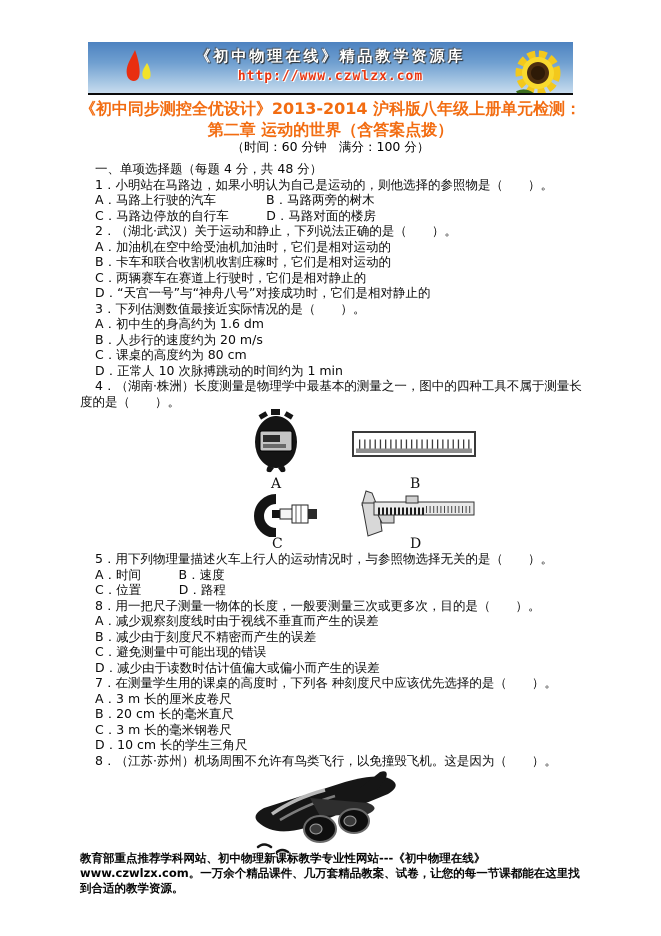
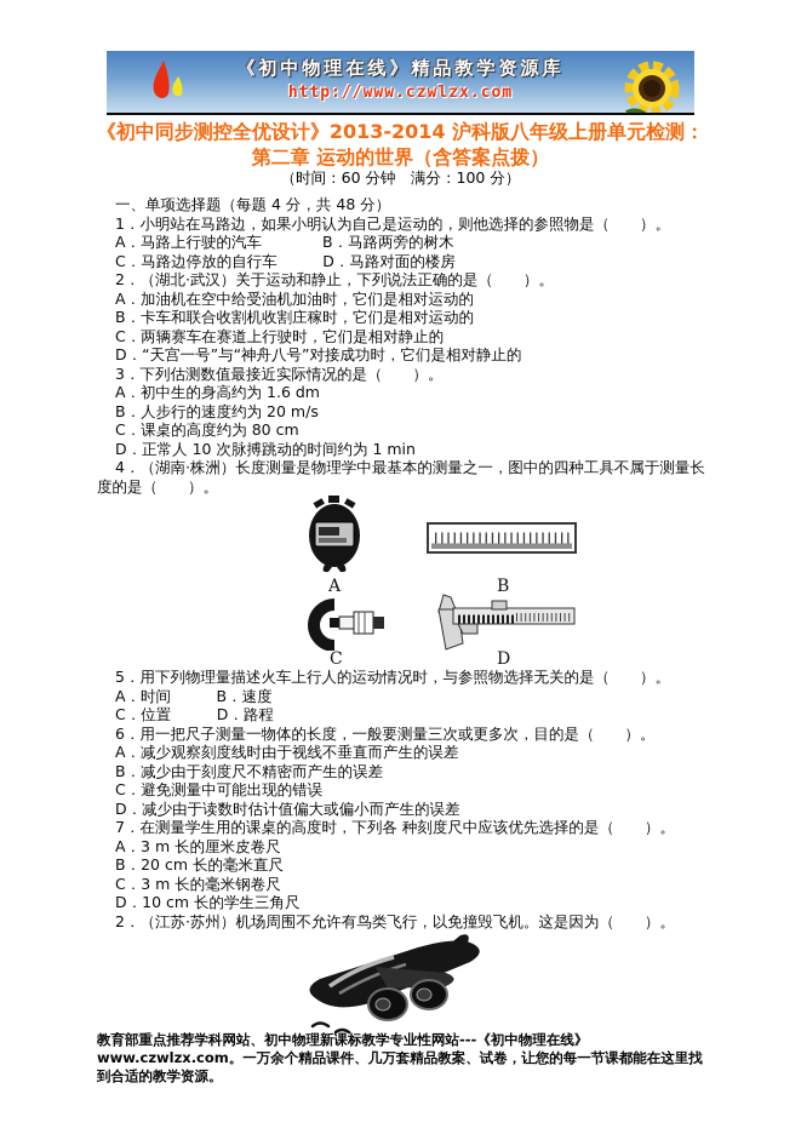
  《初中物理在线》精品教学资源库
  http://www.czwlzx.com
  《初中同步测控全优设计》2013-2014 沪科版八年级上册单元检测：
  第二章 运动的世界（含答案点拨）
  （时间：60 分钟 满分：100 分）
  一、单项选择题（每题 4 分，共 48 分）
  1．小明站在马路边，如果小明认为自己是运动的，则他选择的参照物是（ ）。
  A．马路上行驶的汽车 B．马路两旁的树木
  C．马路边停放的自行车 D．马路对面的楼房
  2．（湖北·武汉）关于运动和静止，下列说法正确的是（ ）。
  A．加油机在空中给受油机加油时，它们是相对运动的
  B．卡车和联合收割机收割庄稼时，它们是相对运动的
  C．两辆赛车在赛道上行驶时，它们是相对静止的
  D．“天宫一号”与“神舟八号”对接成功时，它们是相对静止的
  3．下列估测数值最接近实际情况的是（ ）。
  A．初中生的身高约为 1.6 dm
  B．人步行的速度约为 20 m/s
  C．课桌的高度约为 80 cm
  D．正常人 10 次脉搏跳动的时间约为 1 min
  4．（湖南·株洲）长度测量是物理学中最基本的测量之一，图中的四种工具不属于测量长度的是（ ）。
  A
  B
  C
  D
  5．用下列物理量描述火车上行人的运动情况时，与参照物选择无关的是（ ）。
  A．时间 B．速度
  C．位置 D．路程
- 8．用一把尺子测量一物体的长度，一般要测量三次或更多次，目的是（ ）。
+ 6．用一把尺子测量一物体的长度，一般要测量三次或更多次，目的是（ ）。
  A．减少观察刻度线时由于视线不垂直而产生的误差
  B．减少由于刻度尺不精密而产生的误差
  C．避免测量中可能出现的错误
  D．减少由于读数时估计值偏大或偏小而产生的误差
  7．在测量学生用的课桌的高度时，下列各 种刻度尺中应该优先选择的是（ ）。
  A．3 m 长的厘米皮卷尺
  B．20 cm 长的毫米直尺
  C．3 m 长的毫米钢卷尺
  D．10 cm 长的学生三角尺
- 8．（江苏·苏州）机场周围不允许有鸟类飞行，以免撞毁飞机。这是因为（ ）。
+ 2．（江苏·苏州）机场周围不允许有鸟类飞行，以免撞毁飞机。这是因为（ ）。
  教育部重点推荐学科网站、初中物理新课标教学专业性网站---《初中物理在线》www.czwlzx.com。一万余个精品课件、几万套精品教案、试卷，让您的每一节课都能在这里找到合适的教学资源。
